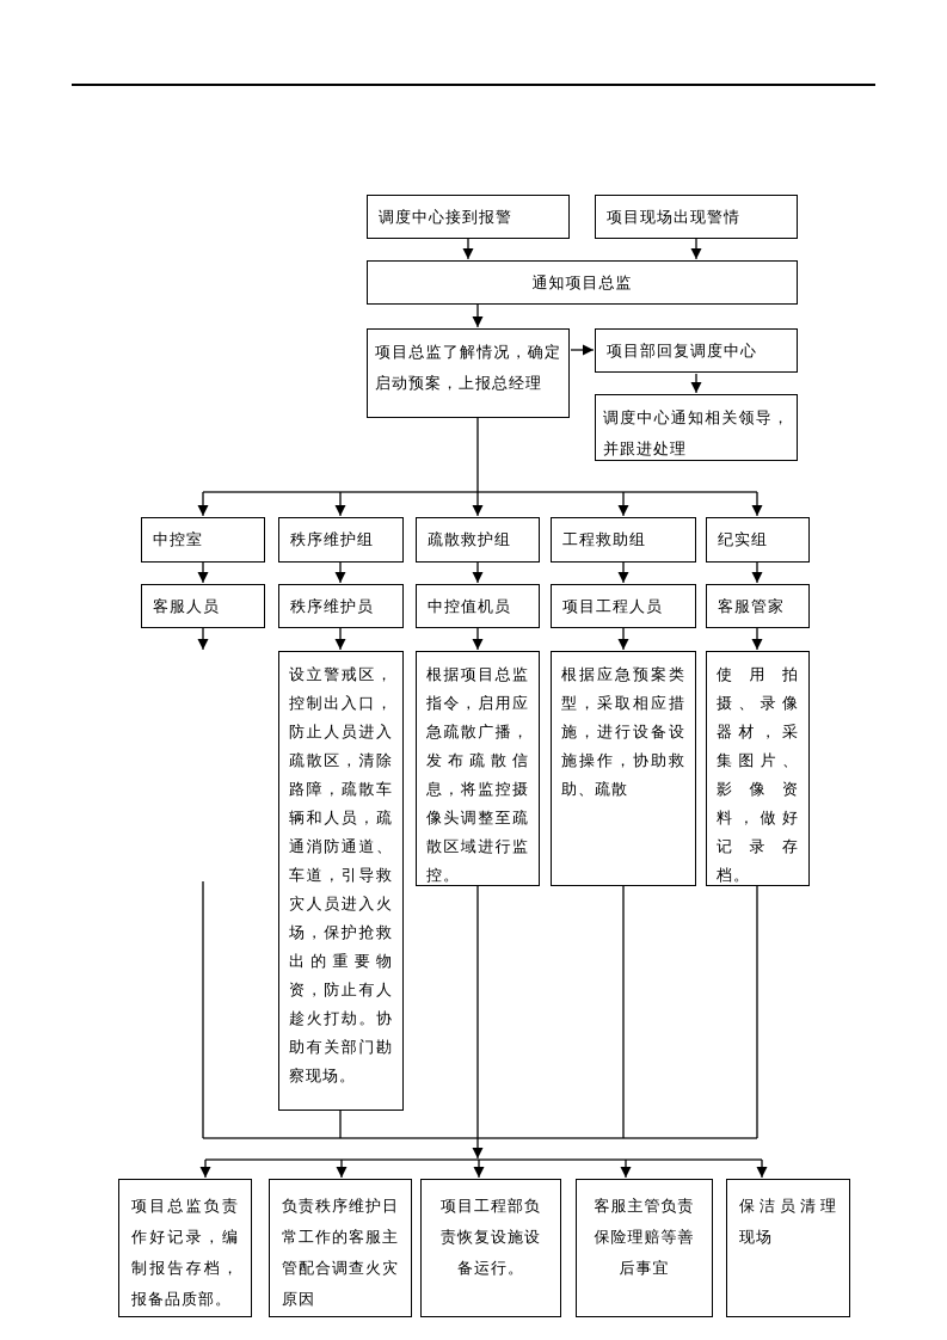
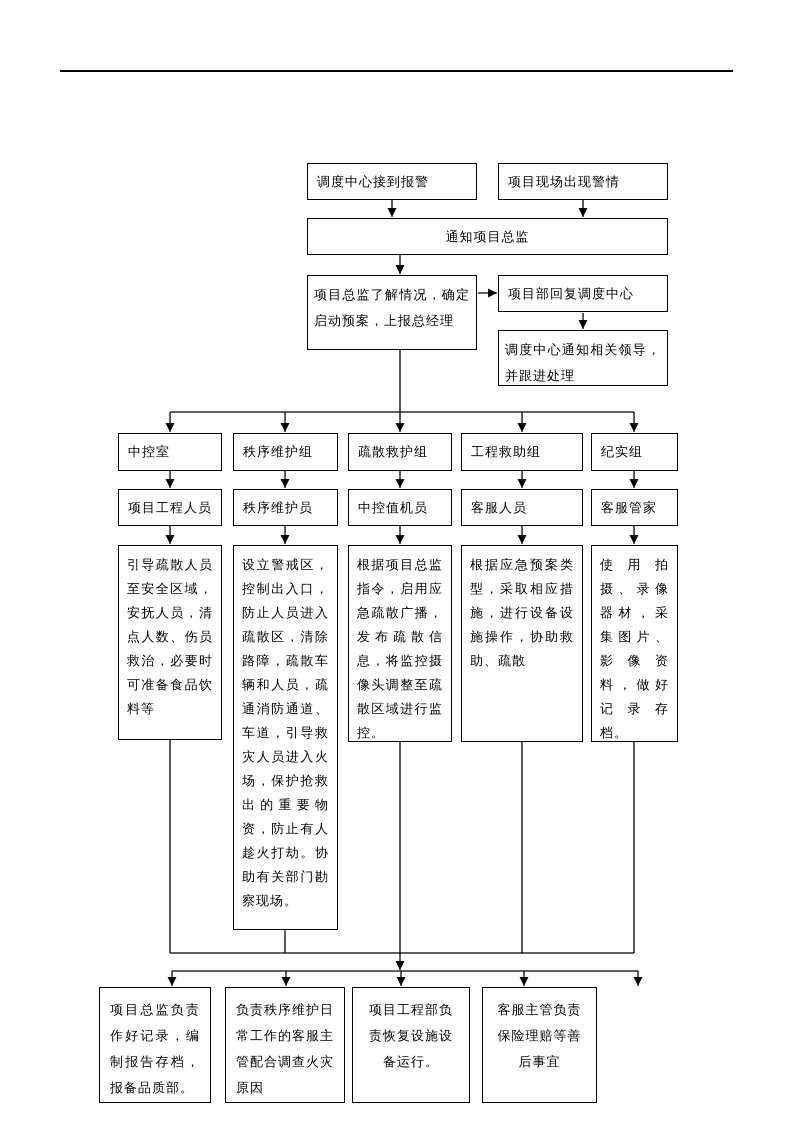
  调度中心接到报警
  项目现场出现警情
  通知项目总监
  项目总监了解情况，确定启动预案，上报总经理
  项目部回复调度中心
  调度中心通知相关领导，并跟进处理
  中控室
  秩序维护组
  疏散救护组
  工程救助组
  纪实组
- 客服人员
+ 项目工程人员
  秩序维护员
  中控值机员
- 项目工程人员
+ 客服人员
  客服管家
+ 引导疏散人员至安全区域，安抚人员，清点人数、伤员救治，必要时可准备食品饮料等
  设立警戒区，控制出入口，防止人员进入疏散区，清除路障，疏散车辆和人员，疏通消防通道、车道，引导救灾人员进入火场，保护抢救出的重要物资，防止有人趁火打劫。协助有关部门勘察现场。
  根据项目总监指令，启用应急疏散广播，发布疏散信息，将监控摄像头调整至疏散区域进行监控。
  根据应急预案类型，采取相应措施，进行设备设施操作，协助救助、疏散
  使用拍摄、录像器材，采集图片、影像资料，做好记录存档。
  项目总监负责作好记录，编制报告存档，报备品质部。
  负责秩序维护日常工作的客服主管配合调查火灾原因
  项目工程部负责恢复设施设备运行。
  客服主管负责保险理赔等善后事宜
- 保洁员清理现场
